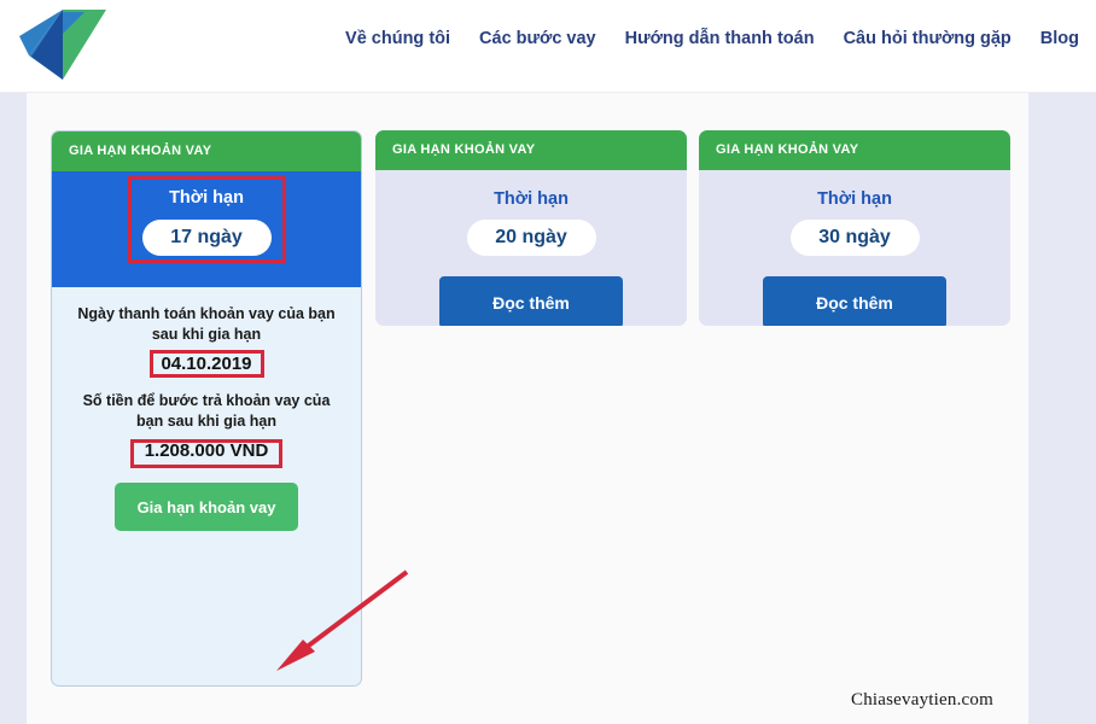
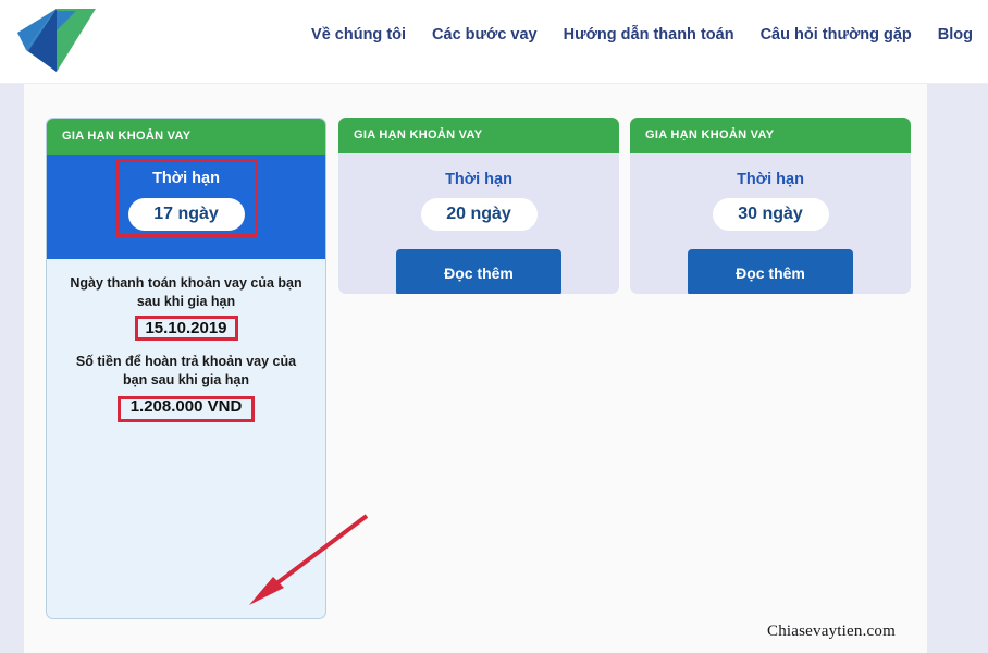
  Về chúng tôi
  Các bước vay
  Hướng dẫn thanh toán
  Câu hỏi thường gặp
  Blog
  GIA HẠN KHOẢN VAY
  Thời hạn
  17 ngày
  Ngày thanh toán khoản vay của bạn sau khi gia hạn
- 04.10.2019
+ 15.10.2019
- Số tiền để bước trả khoản vay của bạn sau khi gia hạn
+ Số tiền để hoàn trả khoản vay của bạn sau khi gia hạn
  1.208.000 VND
- Gia hạn khoản vay
  GIA HẠN KHOẢN VAY
  Thời hạn
  20 ngày
  Đọc thêm
  GIA HẠN KHOẢN VAY
  Thời hạn
  30 ngày
  Đọc thêm
  Chiasevaytien.com
